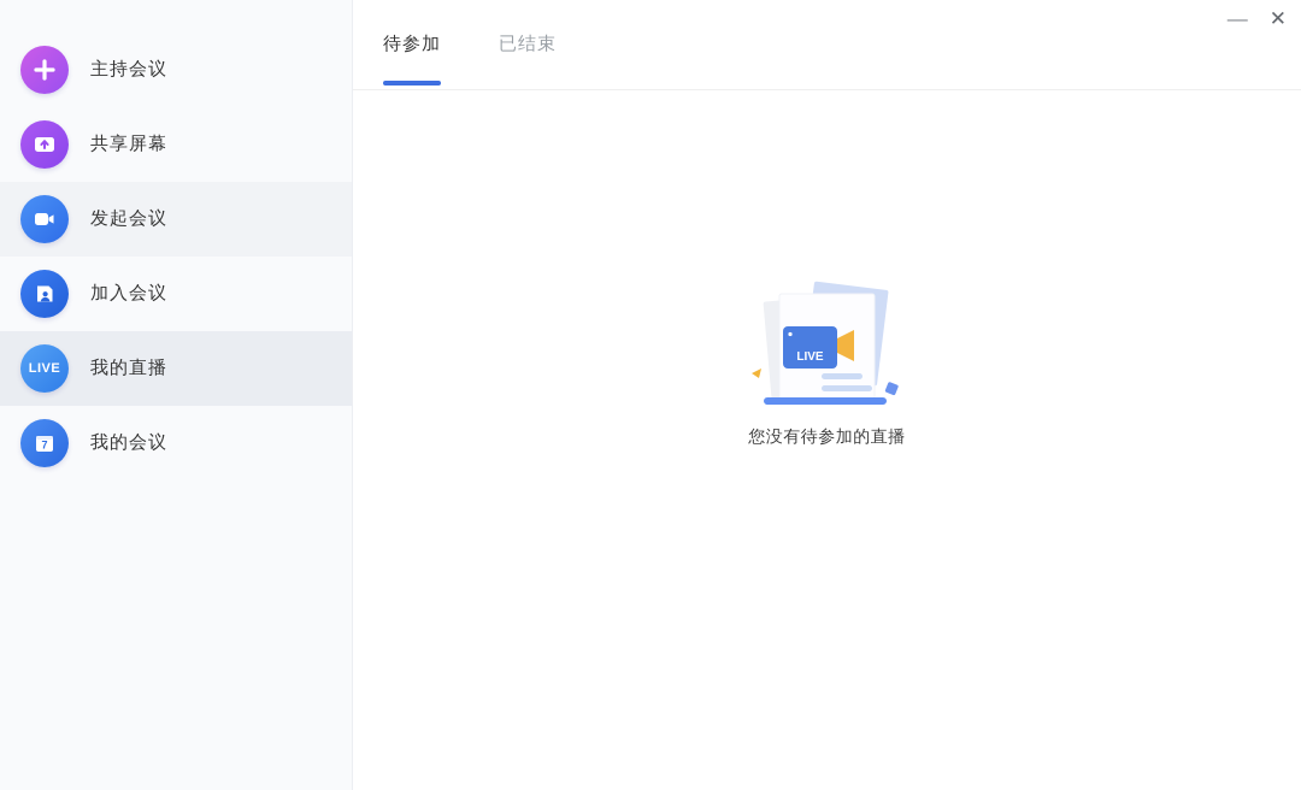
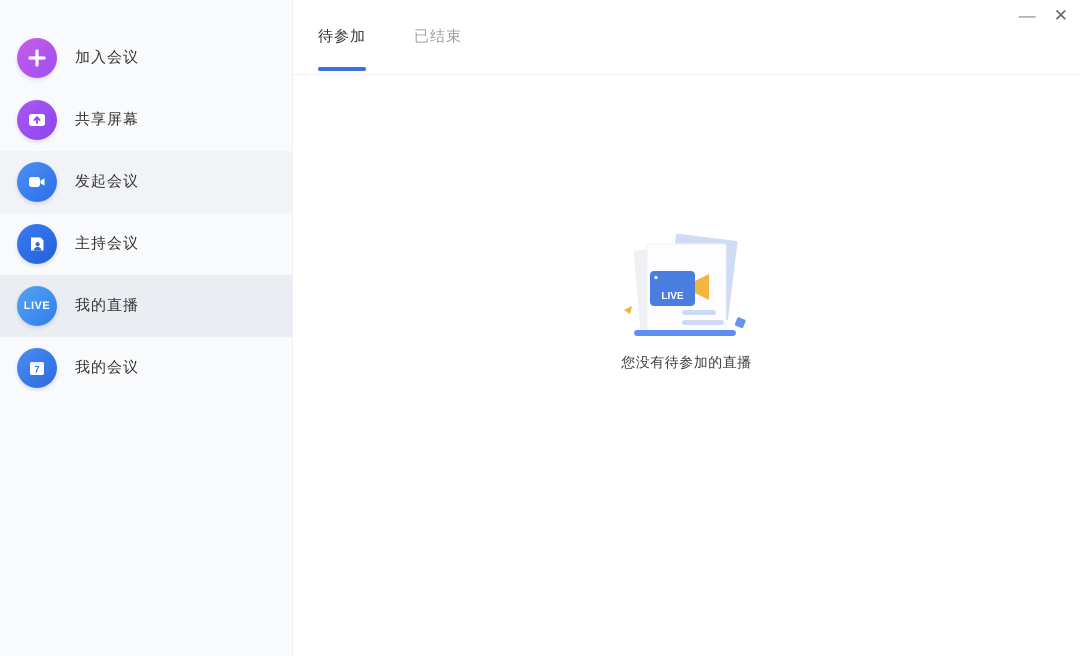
- 主持会议
+ 加入会议
  共享屏幕
  发起会议
- 加入会议
+ 主持会议
  LIVE
  我的直播
  7
  我的会议
  —
  ✕
  待参加
  已结束
  LIVE
  您没有待参加的直播
